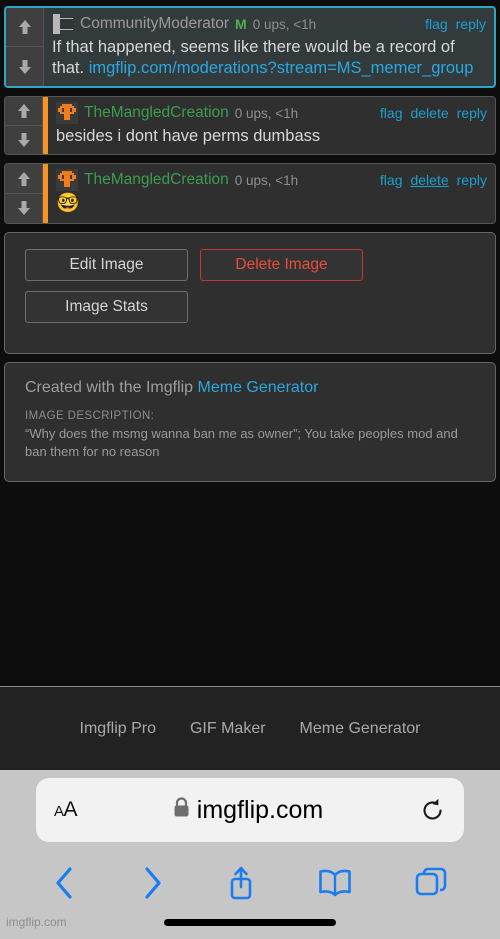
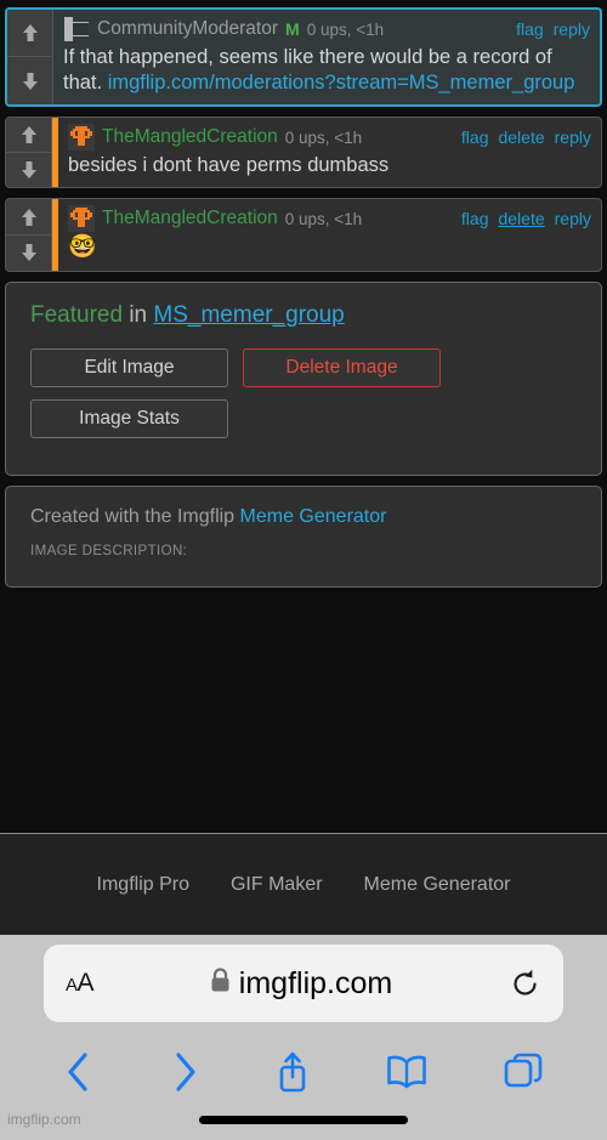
  CommunityModerator
  M
  0 ups, <1h
  flag
  reply
  If that happened, seems like there would be a record of that. imgflip.com/moderations?stream=MS_memer_group
  TheMangledCreation
  0 ups, <1h
  flag
  delete
  reply
  besides i dont have perms dumbass
  TheMangledCreation
  0 ups, <1h
  flag
  delete
  reply
  🤓
+ Featured in MS_memer_group
  Edit Image
  Delete Image
  Image Stats
  Created with the Imgflip Meme Generator
  IMAGE DESCRIPTION:
- “Why does the msmg wanna ban me as owner”; You take peoples mod and ban them for no reason
  Imgflip Pro
  GIF Maker
  Meme Generator
  AA
  imgflip.com
  imgflip.com
